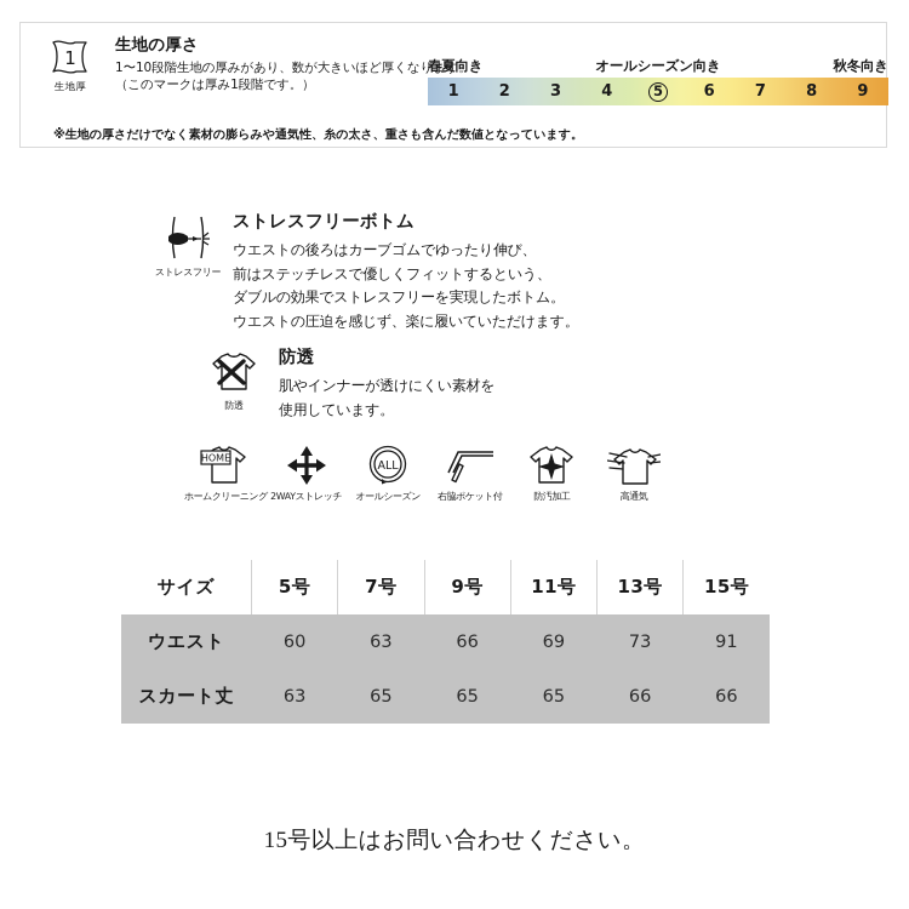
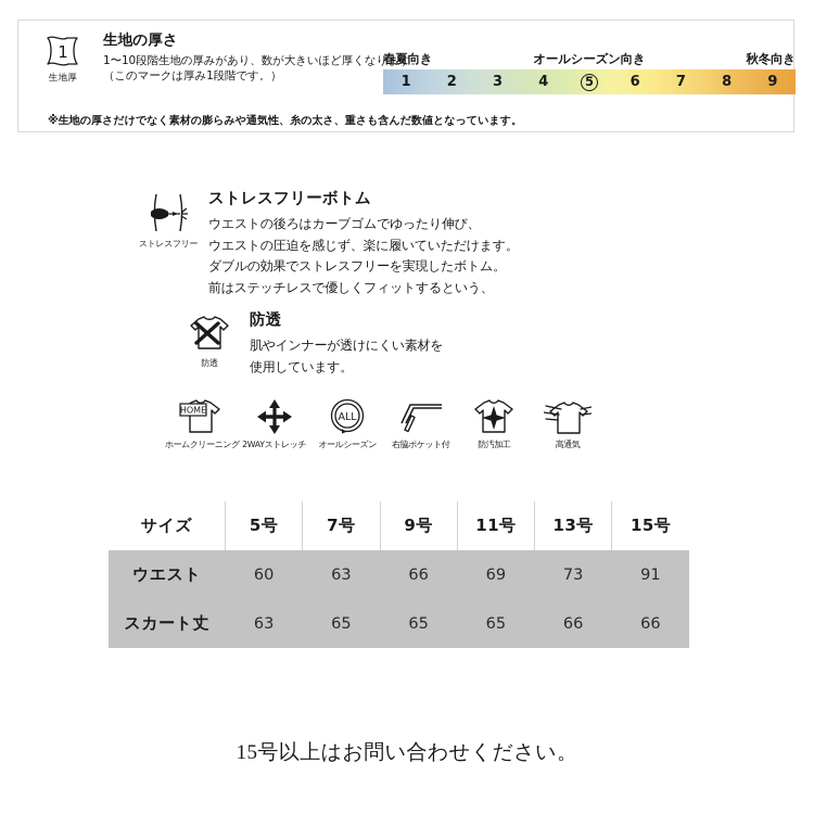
  1
  生地厚
  生地の厚さ
  1〜10段階生地の厚みがあり、数が大きいほど厚くなります。
  （このマークは厚み1段階です。）
  ※生地の厚さだけでなく素材の膨らみや通気性、糸の太さ、重さも含んだ数値となっています。
  春夏向き
  オールシーズン向き
  秋冬向き
  1
  2
  3
  4
  5
  6
  7
  8
  9
  ストレスフリー
  ストレスフリーボトム
  ウエストの後ろはカーブゴムでゆったり伸び、
- 前はステッチレスで優しくフィットするという、
+ ウエストの圧迫を感じず、楽に履いていただけます。
  ダブルの効果でストレスフリーを実現したボトム。
- ウエストの圧迫を感じず、楽に履いていただけます。
+ 前はステッチレスで優しくフィットするという、
  防透
  防透
  肌やインナーが透けにくい素材を
  使用しています。
  HOME
  ホームクリーニング
  2WAYストレッチ
  ALL
  オールシーズン
  右脇ポケット付
  防汚加工
  高通気
  サイズ	5号	7号	9号	11号	13号	15号
  ウエスト	60	63	66	69	73	91
  スカート丈	63	65	65	65	66	66
  15号以上はお問い合わせください。
